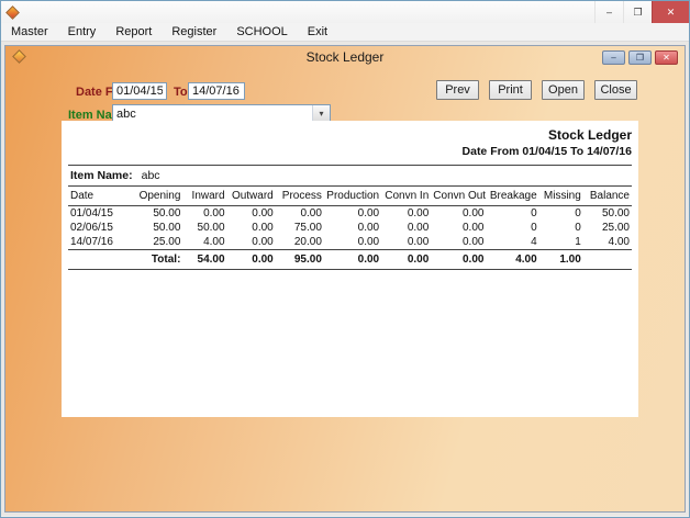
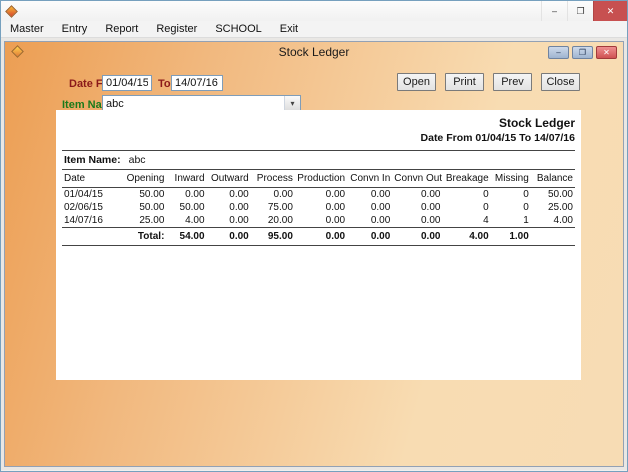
  –
  ❐
  ✕
  Master
  Entry
  Report
  Register
  SCHOOL
  Exit
  Stock Ledger
  –
  ❐
  ✕
  01/04/15
  To
  14/07/16
  abc
  ▾
- Prev
+ Open
  Print
- Open
+ Prev
  Close
  Stock Ledger
  Date From 01/04/15 To 14/07/16
  Item Name: abc
  Date	Opening	Inward	Outward	Process	Production	Convn In	Convn Out	Breakage	Missing	Balance
  01/04/15	50.00	0.00	0.00	0.00	0.00	0.00	0.00	0	0	50.00
  02/06/15	50.00	50.00	0.00	75.00	0.00	0.00	0.00	0	0	25.00
  14/07/16	25.00	4.00	0.00	20.00	0.00	0.00	0.00	4	1	4.00
  	Total:	54.00	0.00	95.00	0.00	0.00	0.00	4.00	1.00
